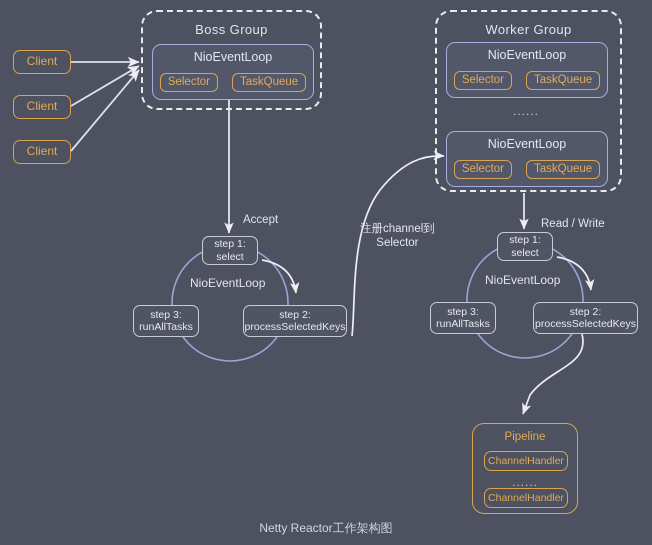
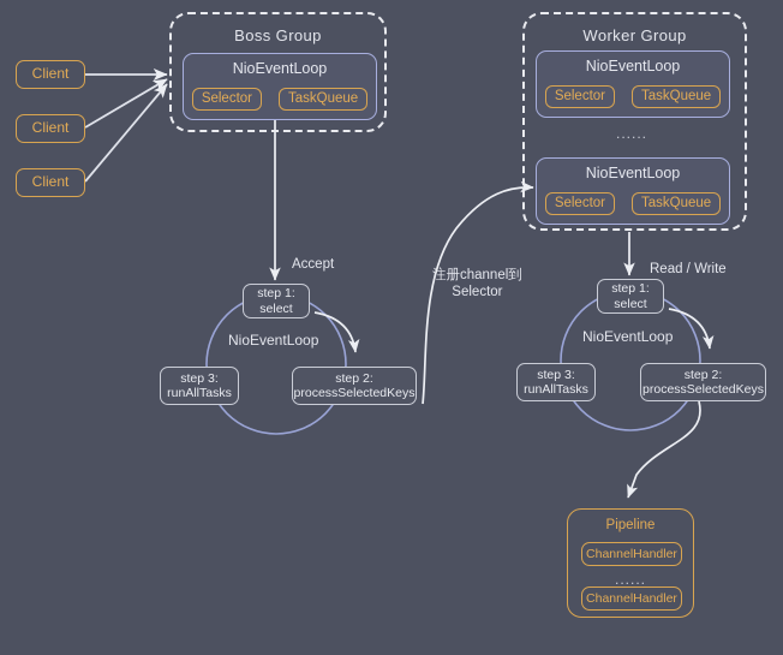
  Client
  Client
  Client
  Boss Group
  NioEventLoop
  Selector
  TaskQueue
  Worker Group
  NioEventLoop
  Selector
  TaskQueue
  ......
  NioEventLoop
  Selector
  TaskQueue
  Accept
  注册channel到
  Selector
  Read / Write
  NioEventLoop
  step 1:
  select
  step 2:
  processSelectedKeys
  step 3:
  runAllTasks
  NioEventLoop
  step 1:
  select
  step 2:
  processSelectedKeys
  step 3:
  runAllTasks
  Pipeline
  ChannelHandler
  ......
  ChannelHandler
- Netty Reactor工作架构图
